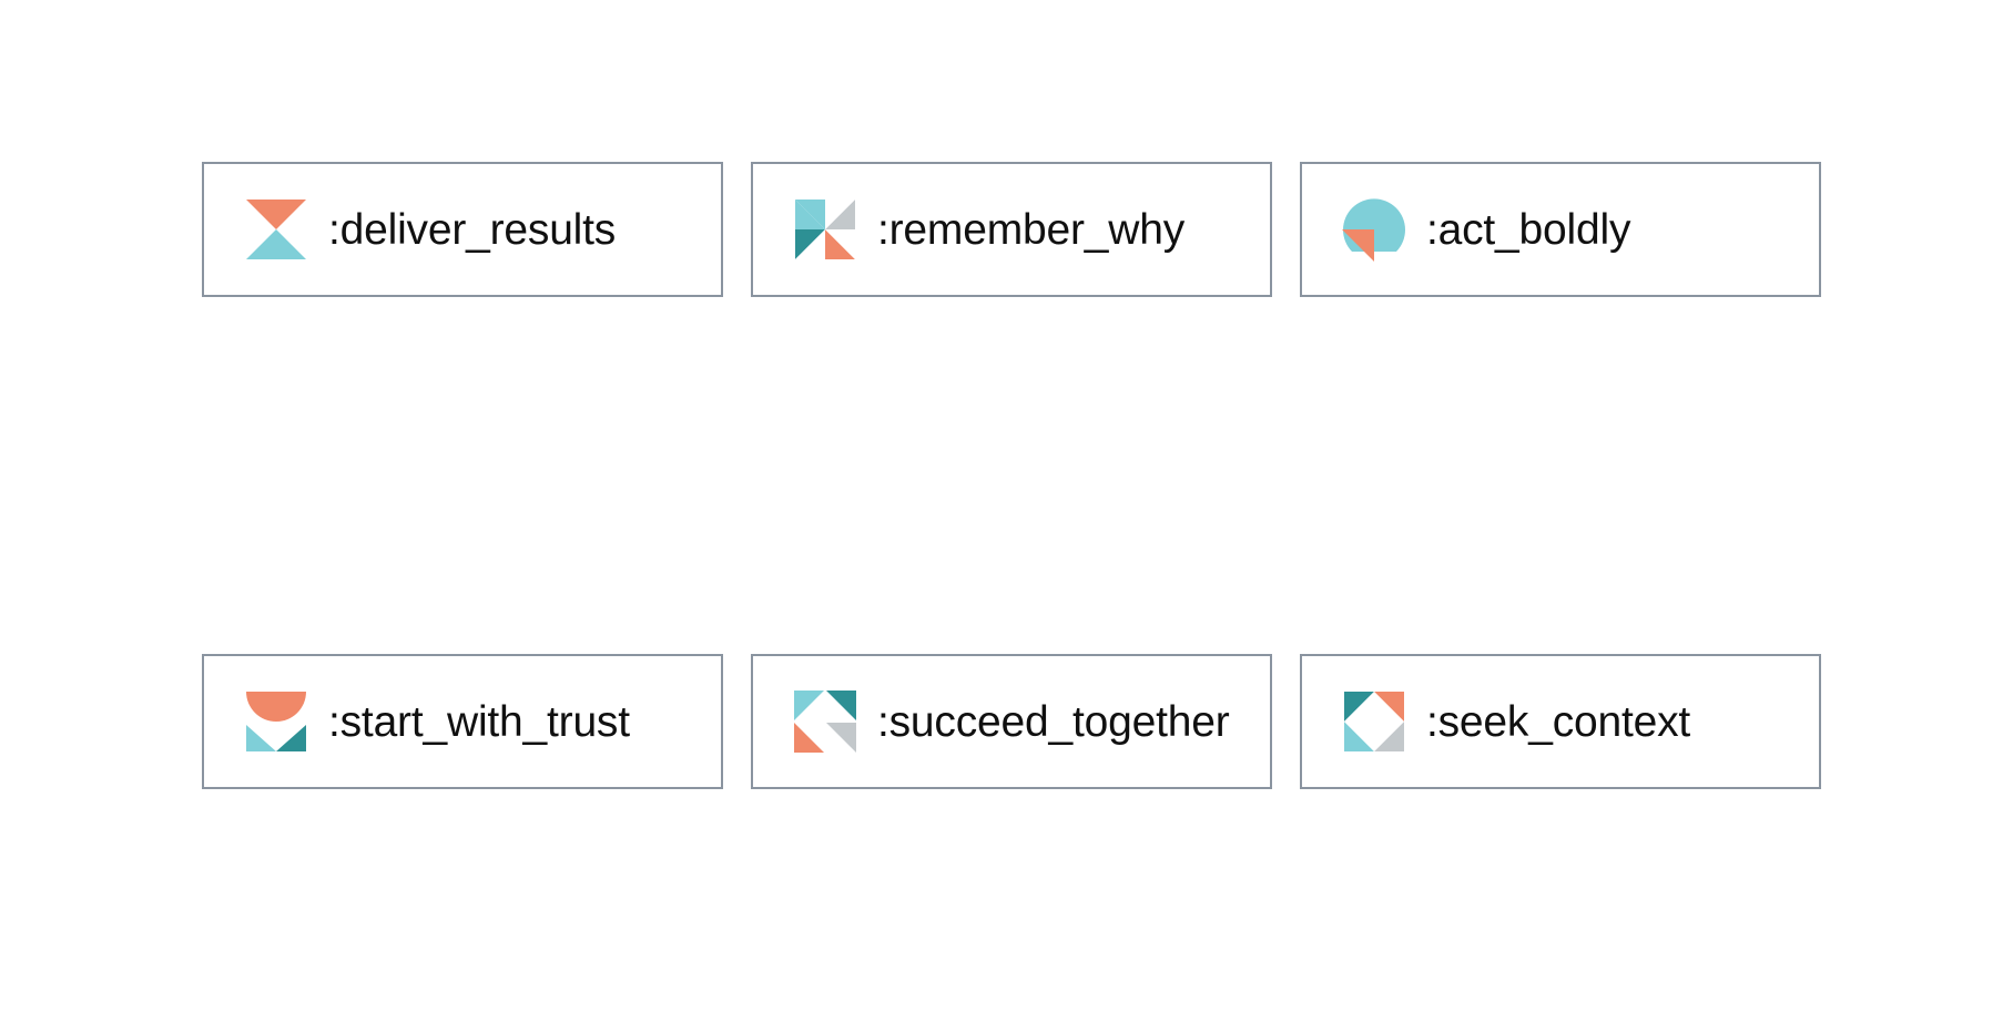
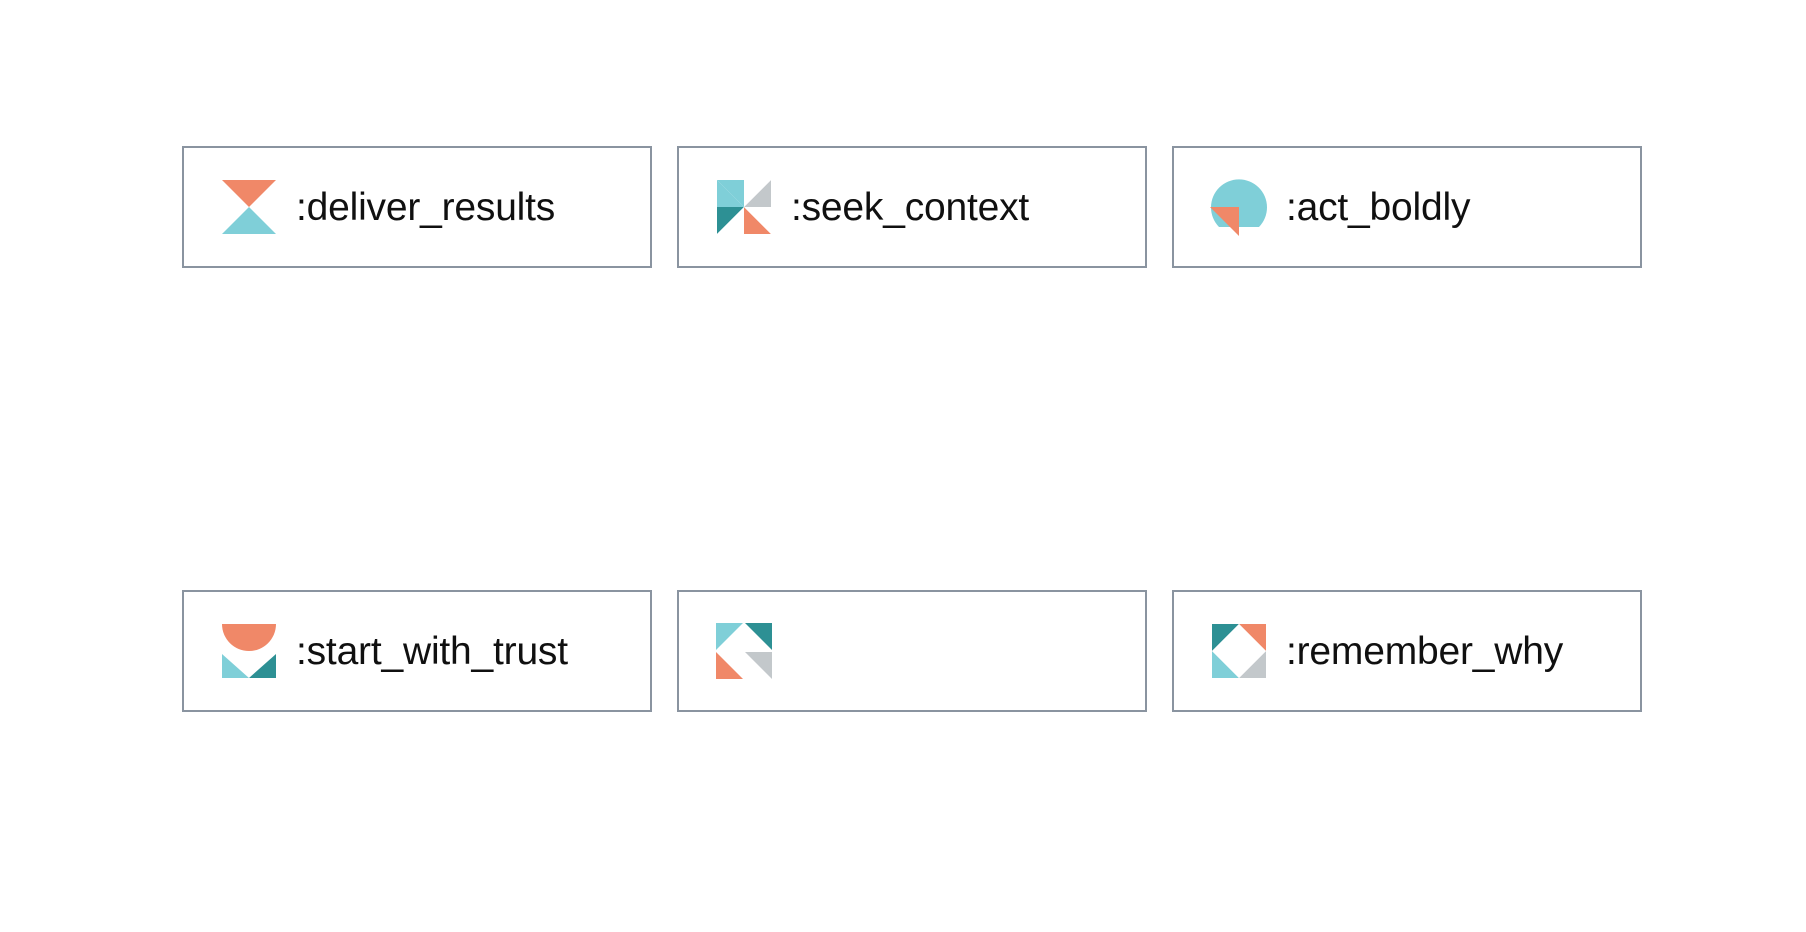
  :deliver_results
- :remember_why
+ :seek_context
  :act_boldly
  :start_with_trust
- :succeed_together
- :seek_context
+ :remember_why
